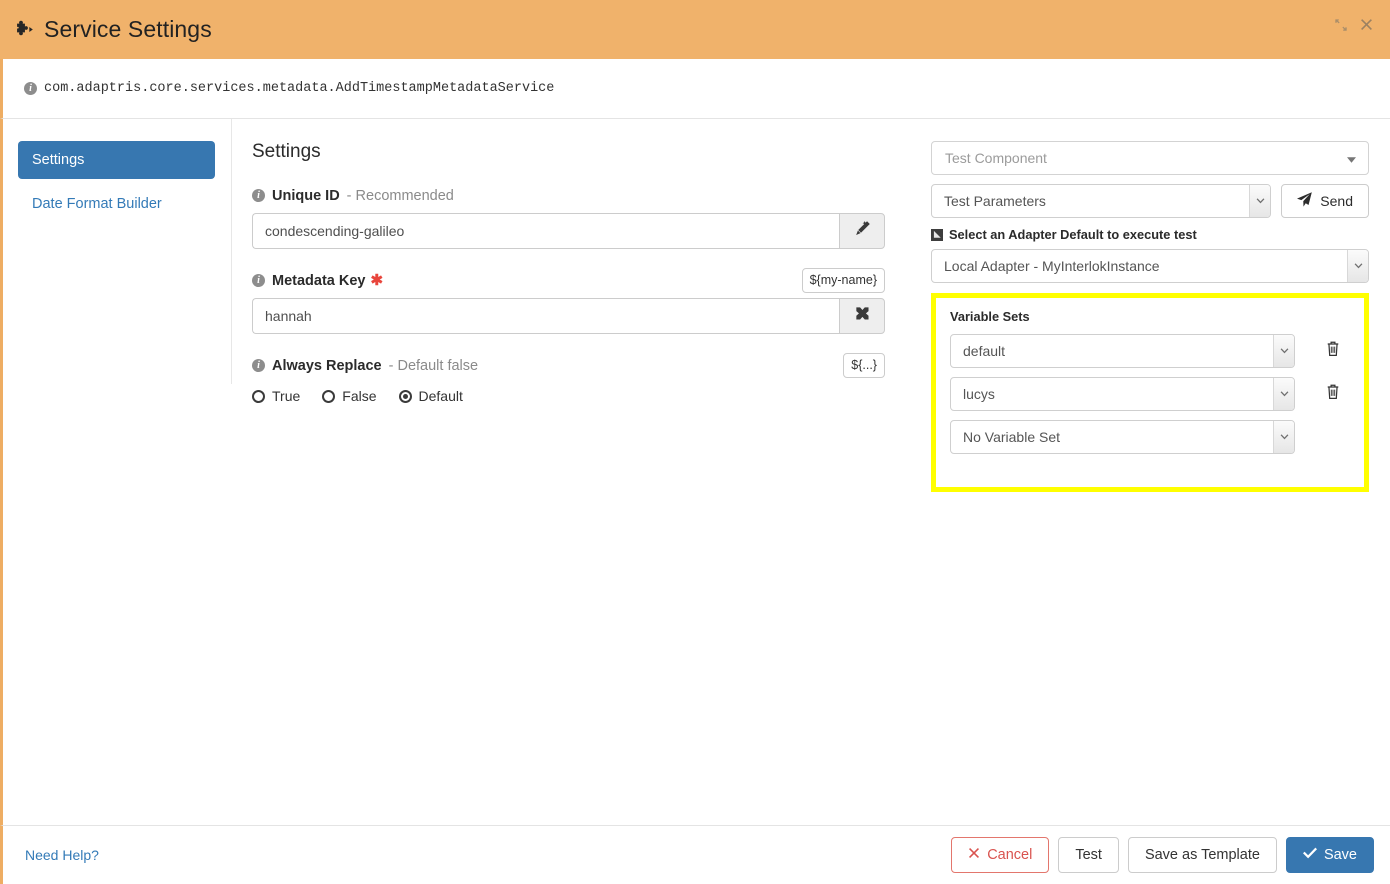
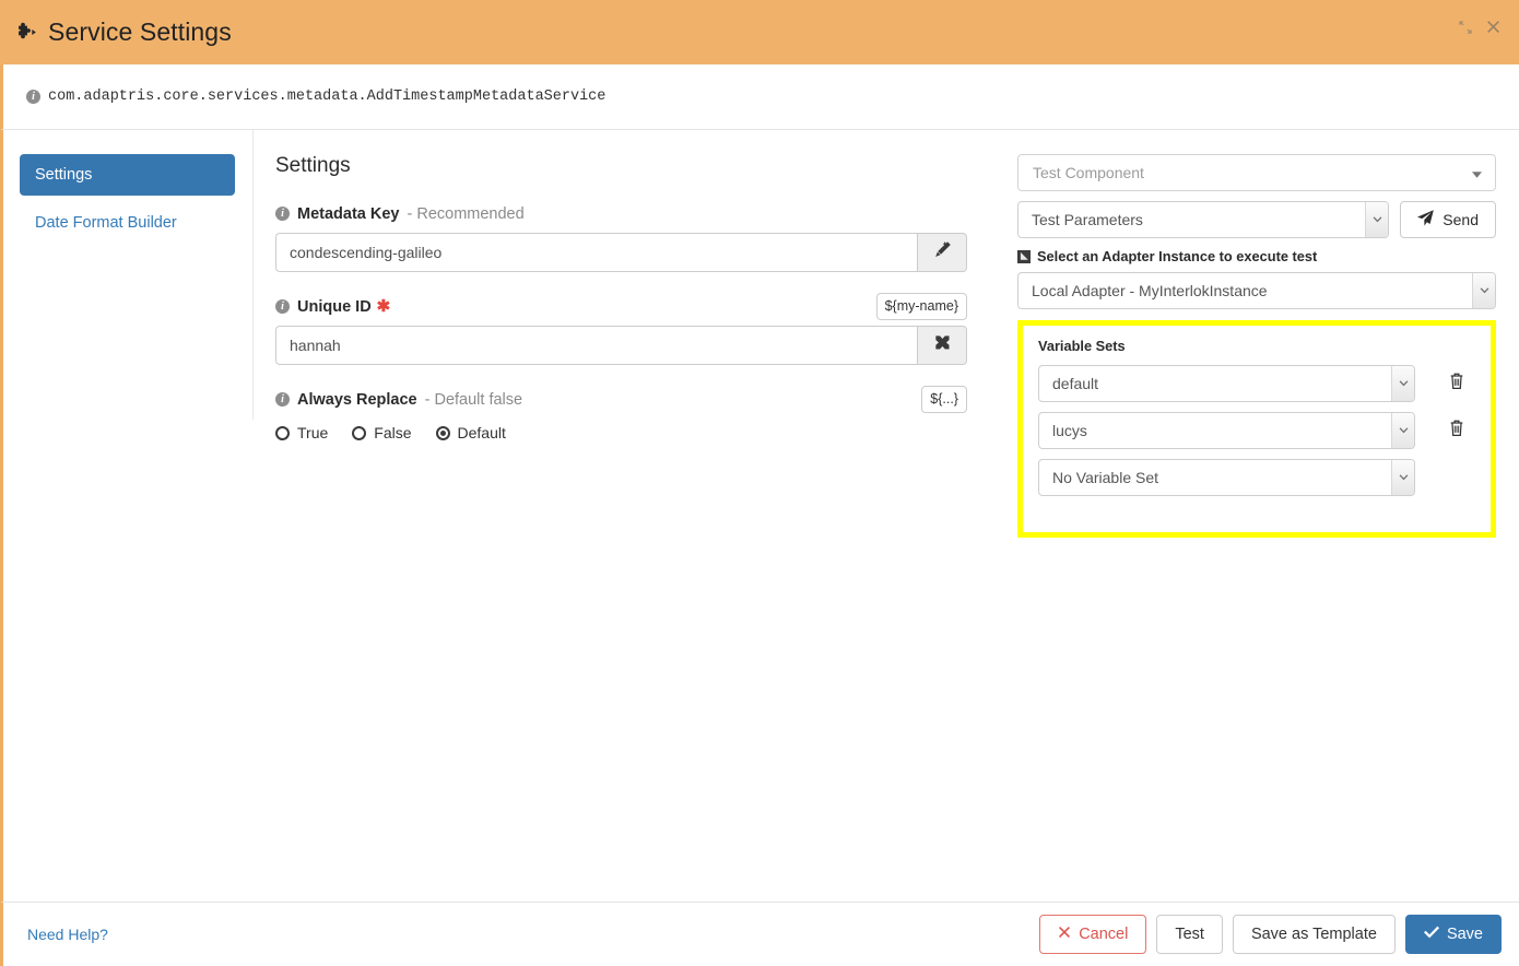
  Service Settings
  i
  com.adaptris.core.services.metadata.AddTimestampMetadataService
  Settings
  Date Format Builder
  Settings
  i
- Unique ID
+ Metadata Key
  - Recommended
  condescending-galileo
  i
- Metadata Key
+ Unique ID
  ✱
  ${my-name}
  hannah
  i
  Always Replace
  - Default false
  ${...}
  True
  False
  Default
  Test Component
  Test Parameters
  Send
- Select an Adapter Default to execute test
+ Select an Adapter Instance to execute test
  Local Adapter - MyInterlokInstance
  Variable Sets
  default
  lucys
  No Variable Set
  Need Help?
  Cancel
  Test
  Save as Template
  Save
